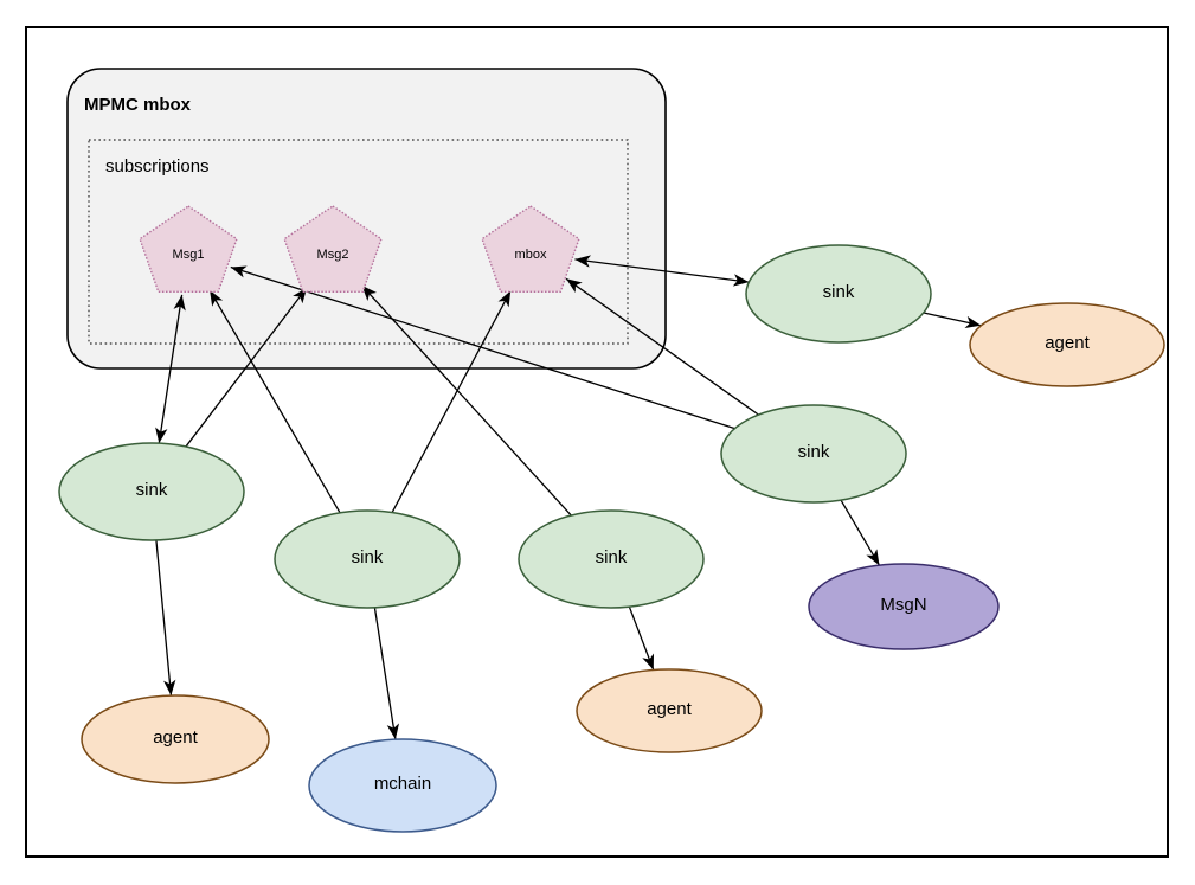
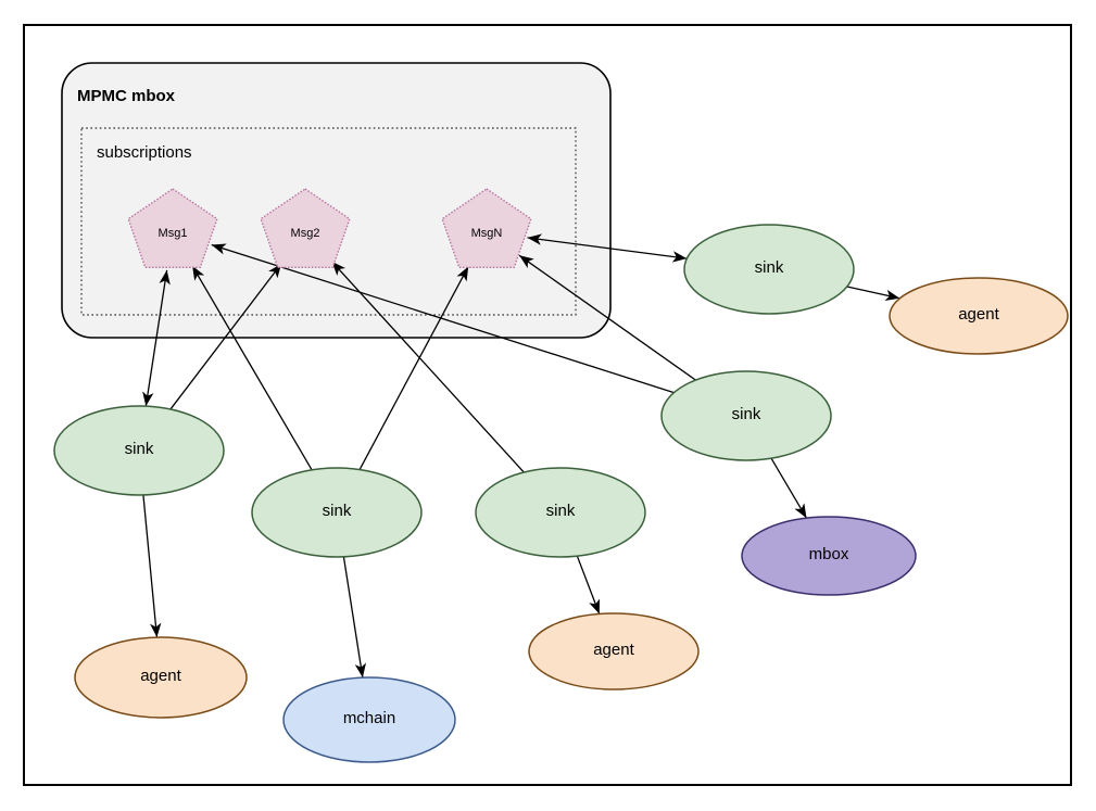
  MPMC mbox
  subscriptions
  Msg1
  Msg2
- mbox
+ MsgN
  sink
  sink
  sink
  sink
  sink
  agent
  agent
  agent
  mchain
- MsgN
+ mbox
